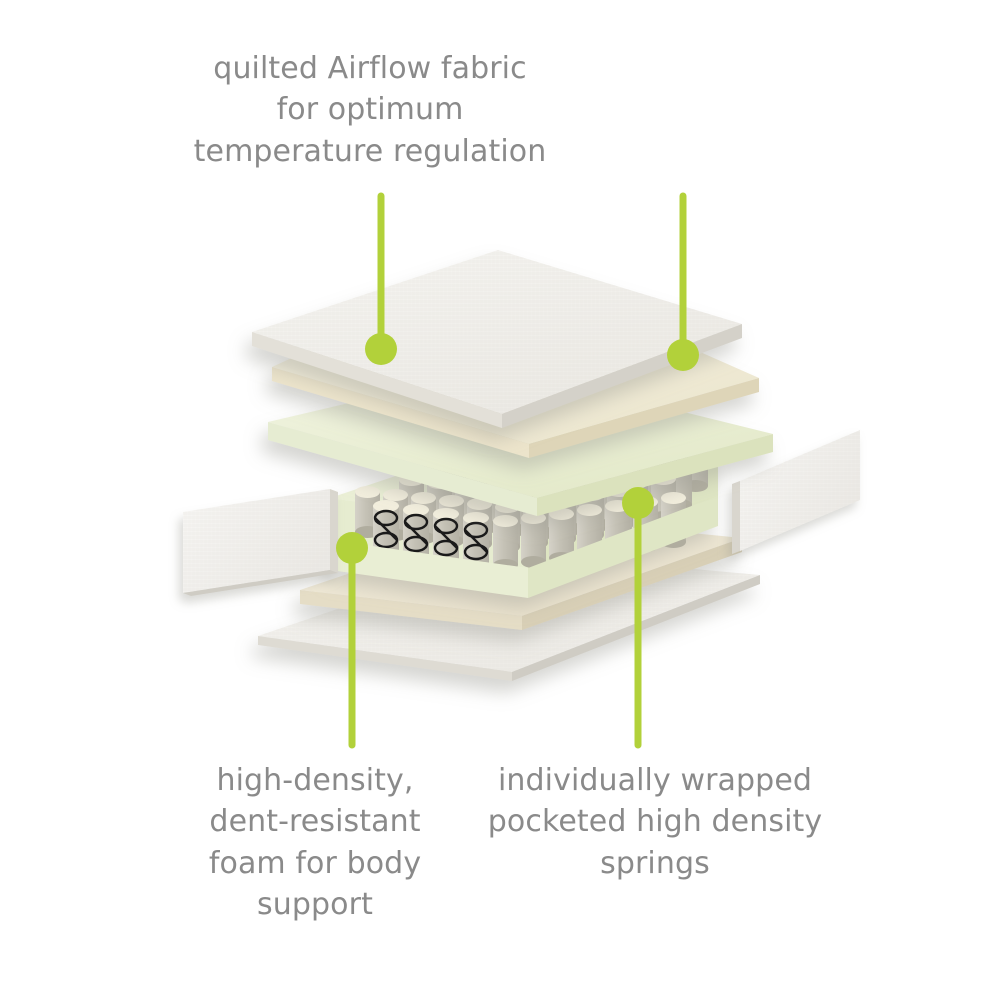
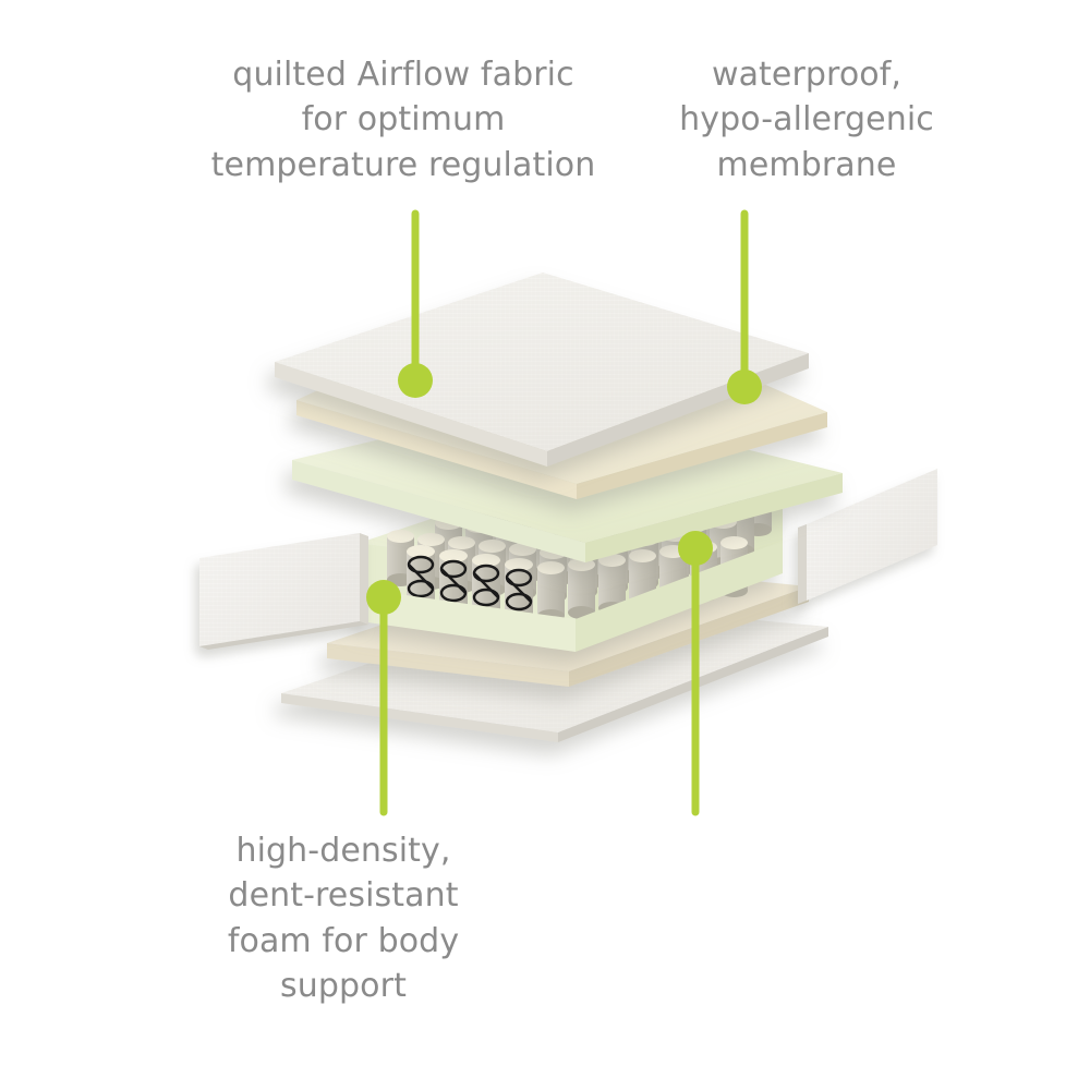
  quilted Airflow fabric
  for optimum
  temperature regulation
+ waterproof,
+ hypo-allergenic
+ membrane
  high-density,
  dent-resistant
  foam for body
  support
- individually wrapped
- pocketed high density
- springs
